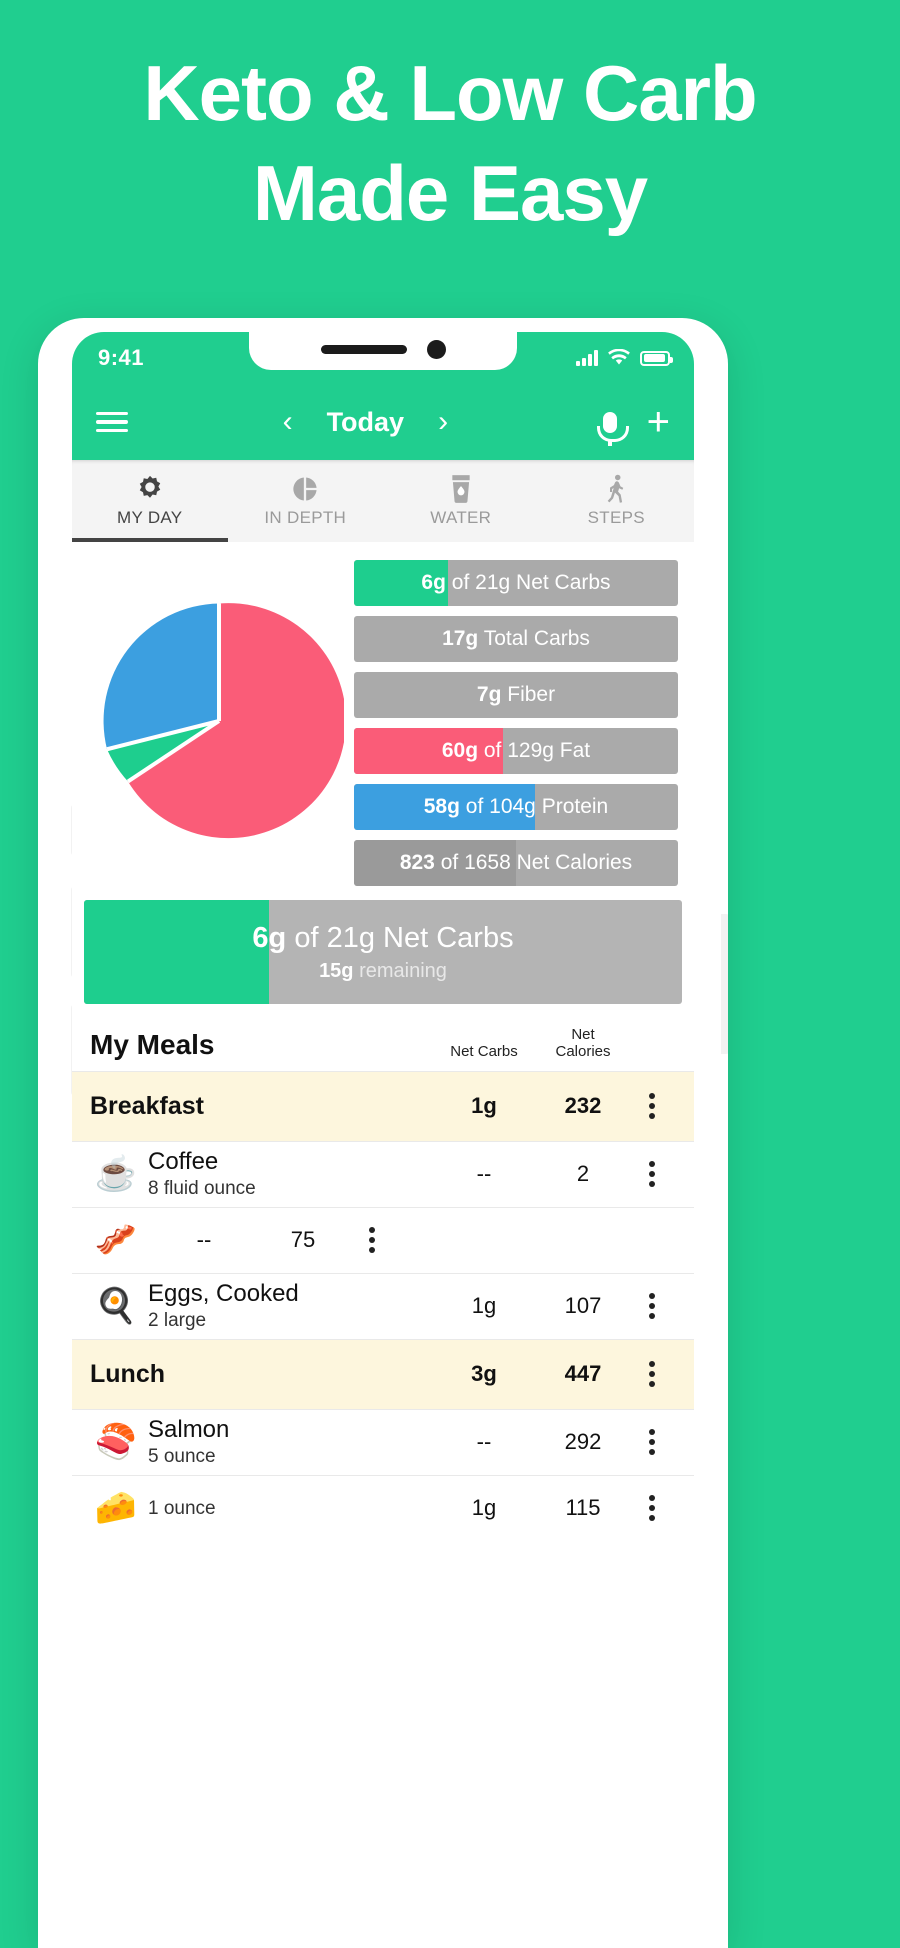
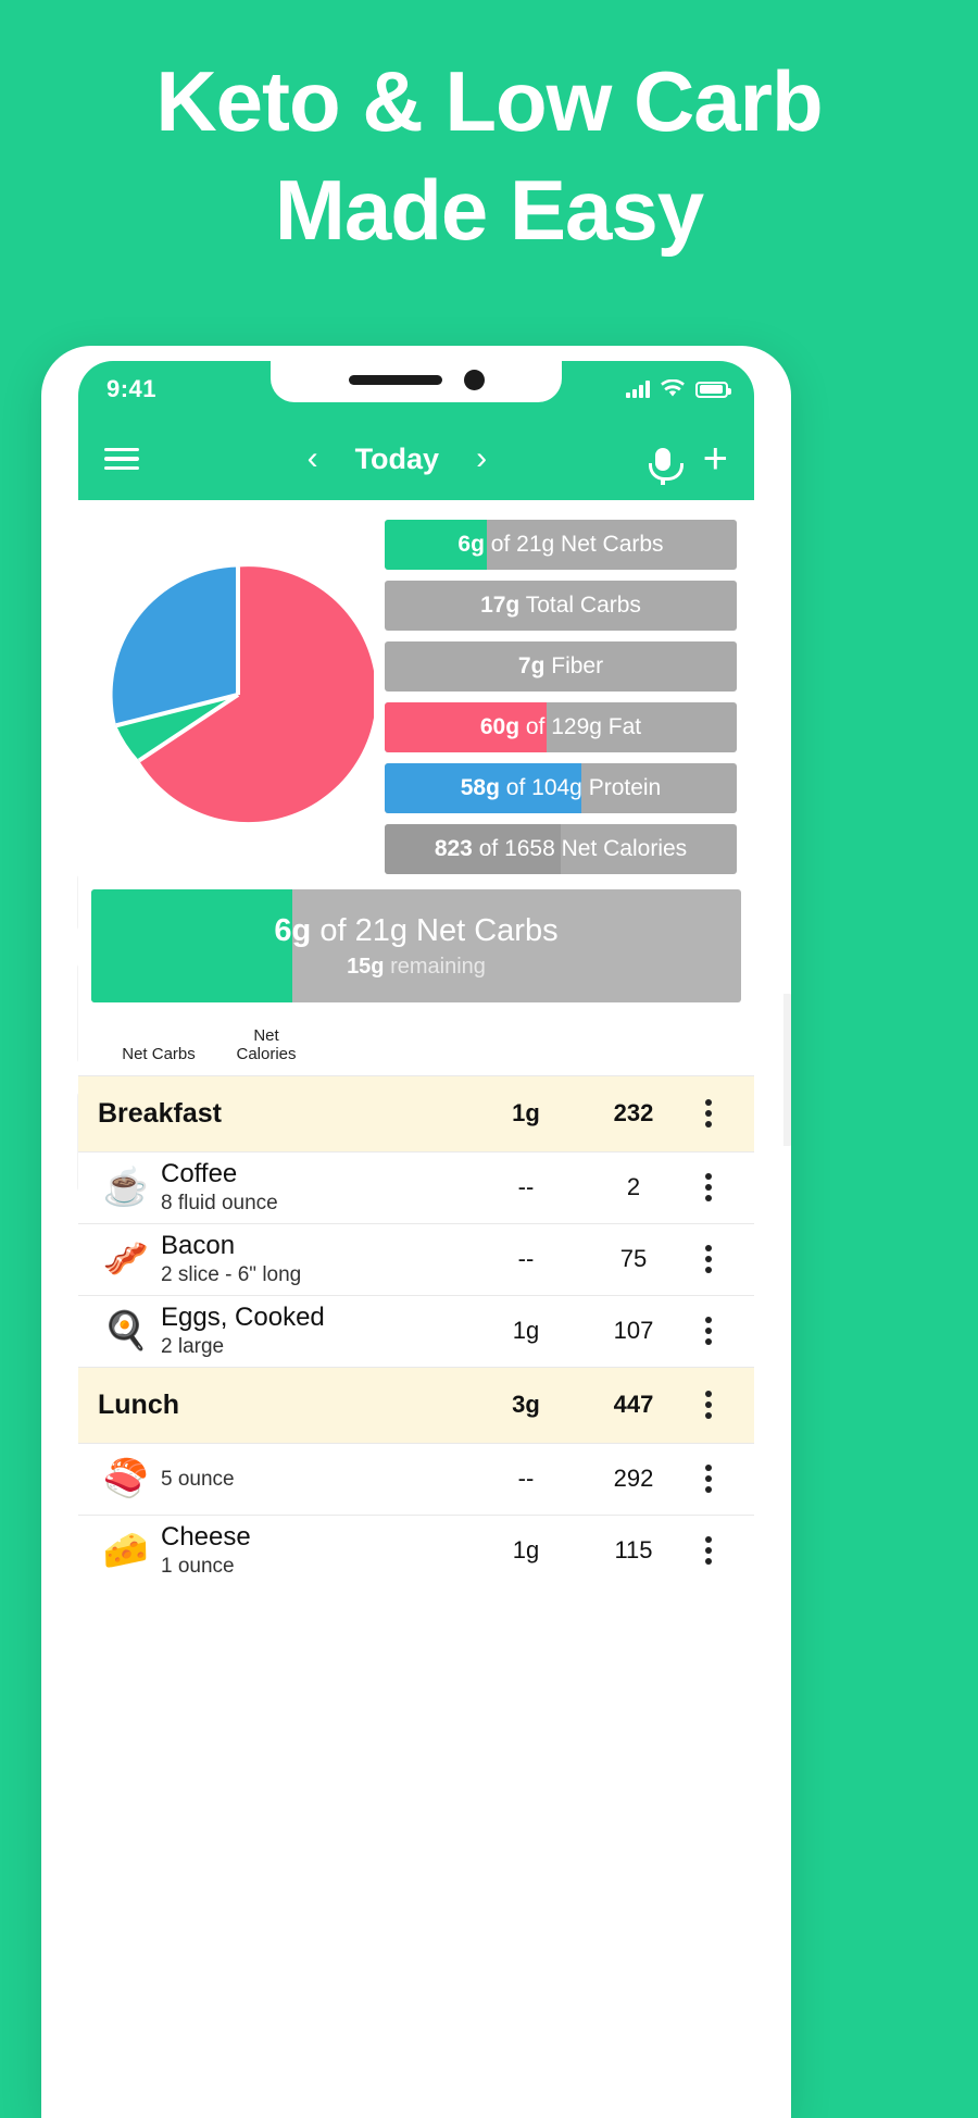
  Keto & Low Carb
  Made Easy
  9:41
  ‹
  Today
  ›
  +
- MY DAY
- IN DEPTH
- WATER
- STEPS
  6g of 21g Net Carbs
  17g Total Carbs
  7g Fiber
  60g of 129g Fat
  58g of 104g Protein
  823 of 1658 Net Calories
  6g of 21g Net Carbs
  15g remaining
- My Meals
  Net Carbs
  Net
  Calories
  Breakfast
  1g
  232
  ☕
  Coffee
  8 fluid ounce
  --
  2
  🥓
+ Bacon
+ 2 slice - 6" long
  --
  75
  🍳
  Eggs, Cooked
  2 large
  1g
  107
  Lunch
  3g
  447
  🍣
- Salmon
  5 ounce
  --
  292
  🧀
+ Cheese
  1 ounce
  1g
  115
